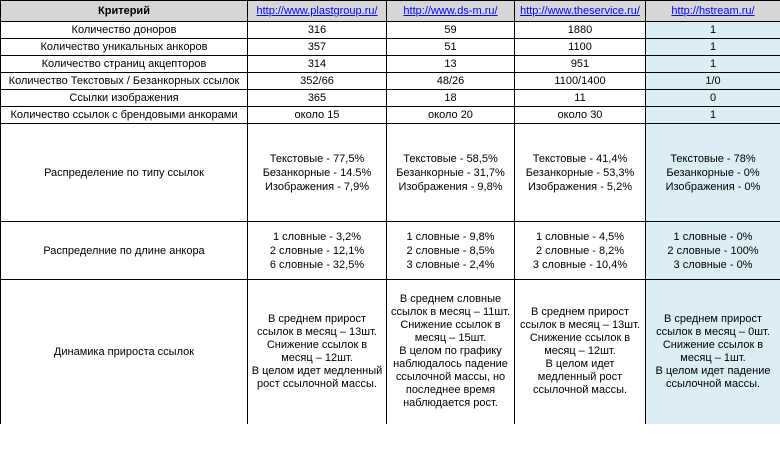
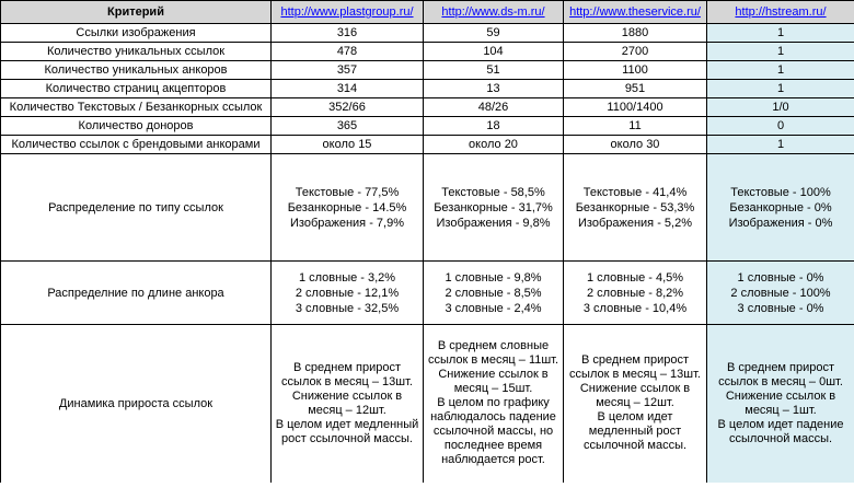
  Критерий	http://www.plastgroup.ru/	http://www.ds-m.ru/	http://www.theservice.ru/	http://hstream.ru/
- Количество доноров	316	59	1880	1
+ Ссылки изображения	316	59	1880	1
+ Количество уникальных ссылок	478	104	2700	1
  Количество уникальных анкоров	357	51	1100	1
  Количество страниц акцепторов	314	13	951	1
  Количество Текстовых / Безанкорных ссылок	352/66	48/26	1100/1400	1/0
- Ссылки изображения	365	18	11	0
+ Количество доноров	365	18	11	0
  Количество ссылок с брендовыми анкорами	около 15	около 20	около 30	1
- Распределение по типу ссылок	Текстовые - 77,5%Безанкорные - 14.5%Изображения - 7,9%	Текстовые - 58,5%Безанкорные - 31,7%Изображения - 9,8%	Текстовые - 41,4%Безанкорные - 53,3%Изображения - 5,2%	Текстовые - 78%Безанкорные - 0%Изображения - 0%
+ Распределение по типу ссылок	Текстовые - 77,5%Безанкорные - 14.5%Изображения - 7,9%	Текстовые - 58,5%Безанкорные - 31,7%Изображения - 9,8%	Текстовые - 41,4%Безанкорные - 53,3%Изображения - 5,2%	Текстовые - 100%Безанкорные - 0%Изображения - 0%
- Распределние по длине анкора	1 словные - 3,2%2 словные - 12,1%6 словные - 32,5%	1 словные - 9,8%2 словные - 8,5%3 словные - 2,4%	1 словные - 4,5%2 словные - 8,2%3 словные - 10,4%	1 словные - 0%2 словные - 100%3 словные - 0%
+ Распределние по длине анкора	1 словные - 3,2%2 словные - 12,1%3 словные - 32,5%	1 словные - 9,8%2 словные - 8,5%3 словные - 2,4%	1 словные - 4,5%2 словные - 8,2%3 словные - 10,4%	1 словные - 0%2 словные - 100%3 словные - 0%
  Динамика прироста ссылок	В среднем прирост ссылок в месяц – 13шт.Снижение ссылок в месяц – 12шт.В целом идет медленный рост ссылочной массы.	В среднем словные ссылок в месяц – 11шт.Снижение ссылок в месяц – 15шт.В целом по графику наблюдалось падение ссылочной массы, но последнее время наблюдается рост.	В среднем прирост ссылок в месяц – 13шт.Снижение ссылок в месяц – 12шт.В целом идет медленный рост ссылочной массы.	В среднем прирост ссылок в месяц – 0шт.Снижение ссылок в месяц – 1шт.В целом идет падение ссылочной массы.
